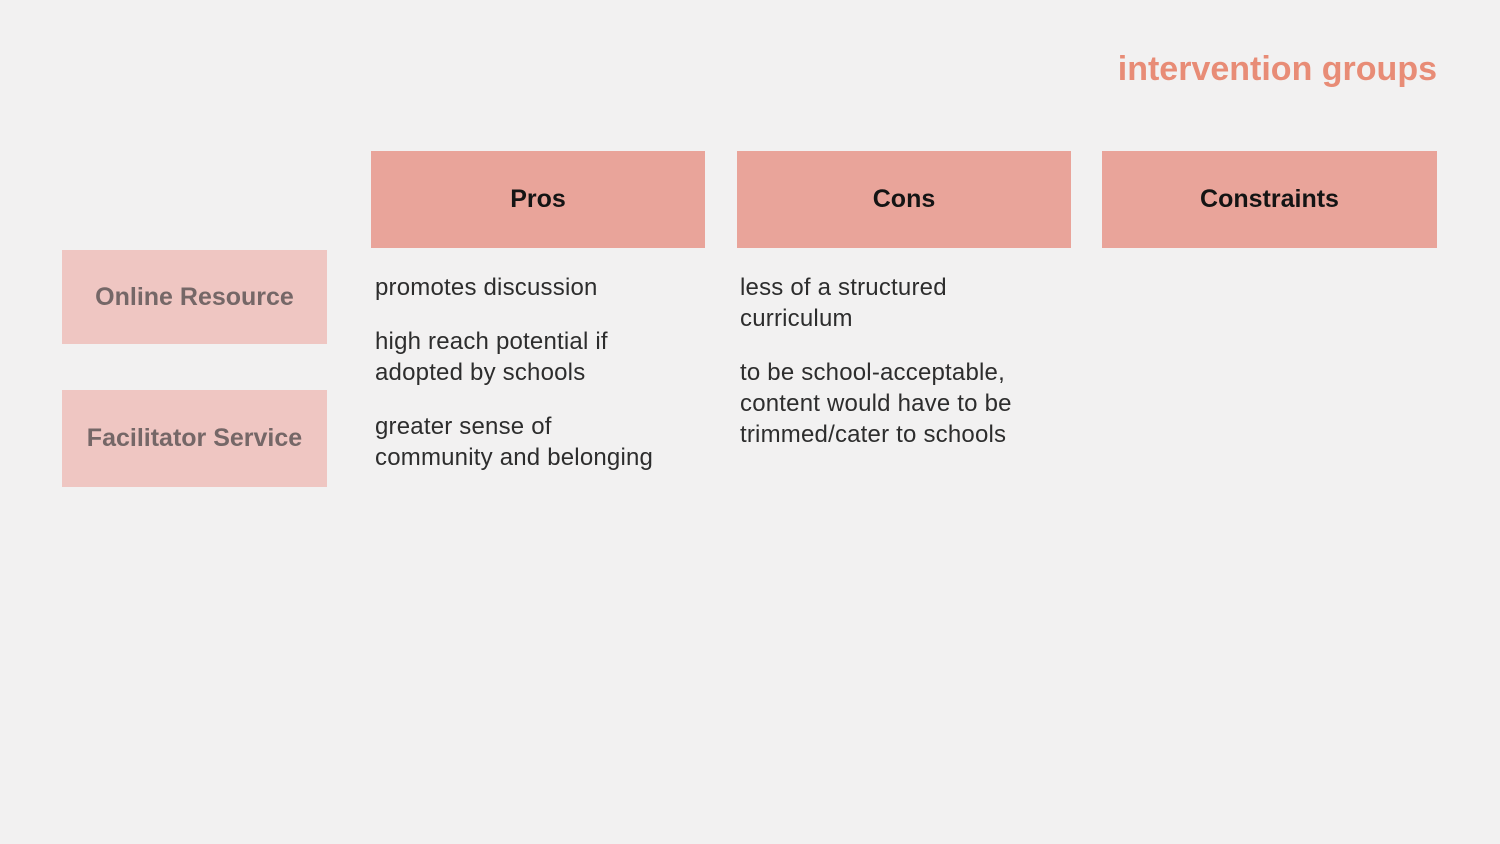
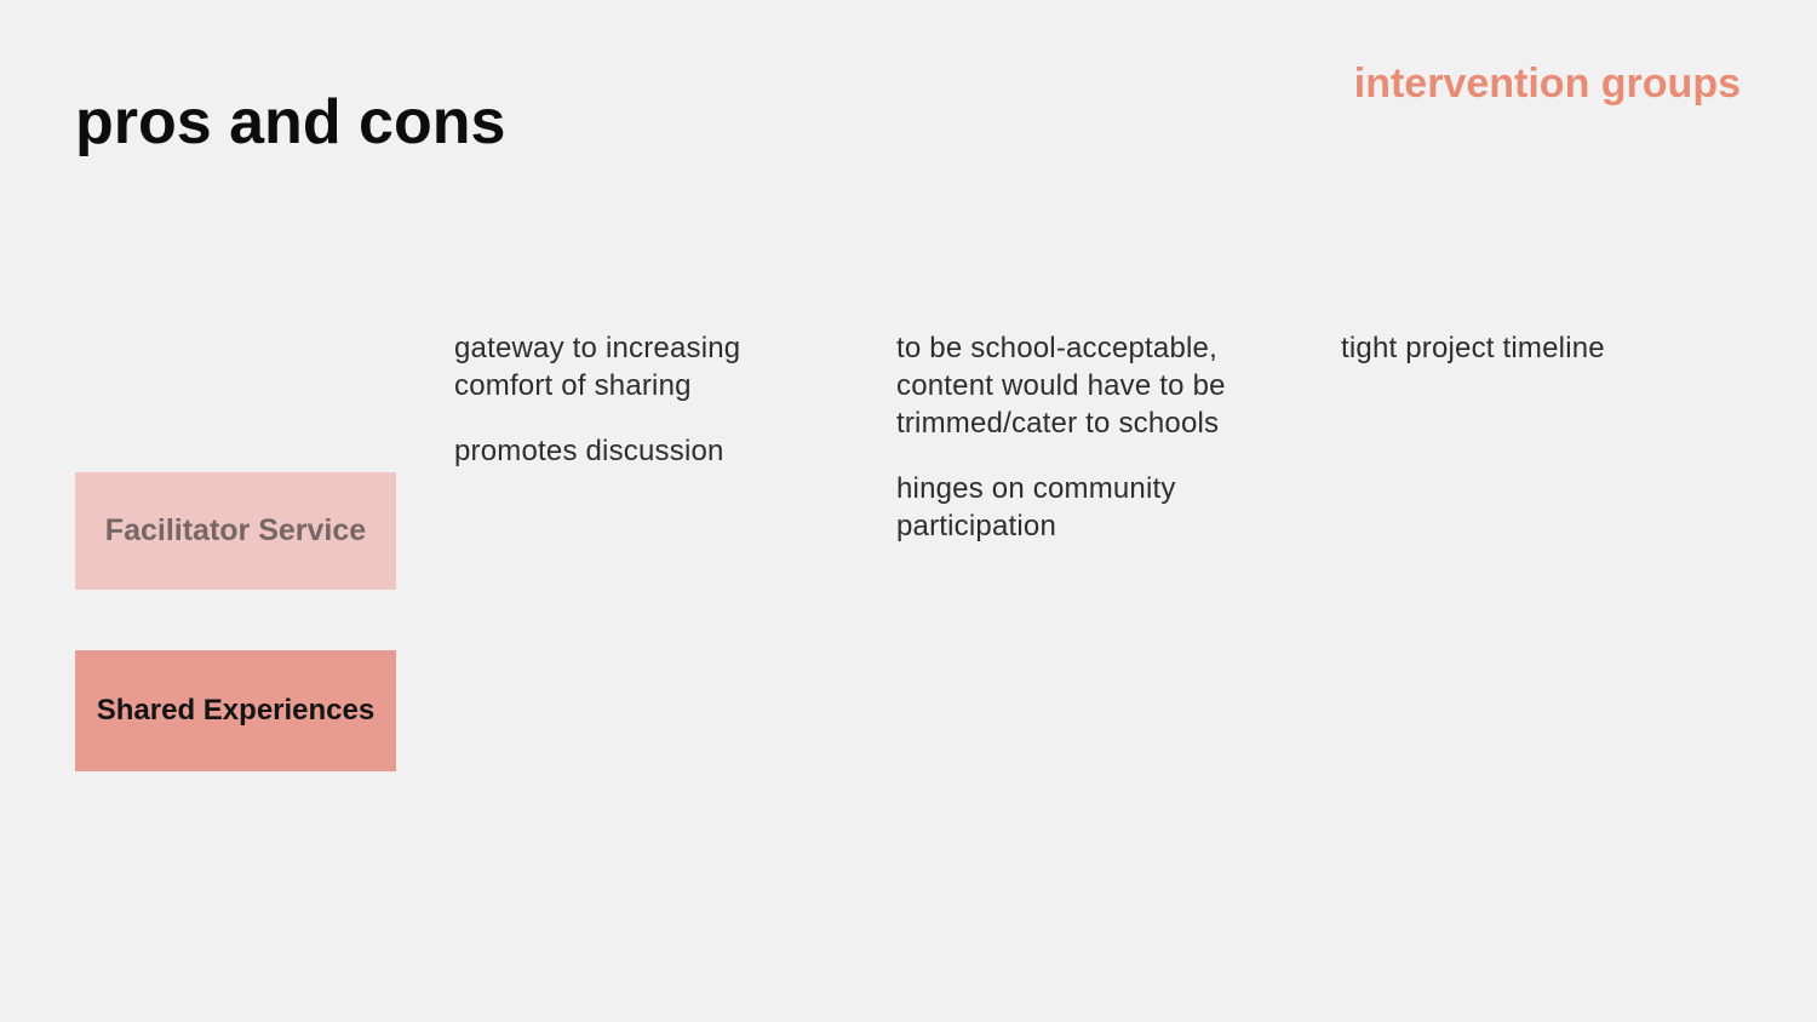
+ pros and cons
  intervention groups
- Pros
- Cons
- Constraints
- Online Resource
  Facilitator Service
+ Shared Experiences
+ gateway to increasing
+ comfort of sharing
  promotes discussion
- high reach potential if
- adopted by schools
- greater sense of
- community and belonging
- less of a structured
- curriculum
  to be school-acceptable,
  content would have to be
  trimmed/cater to schools
+ hinges on community
+ participation
+ tight project timeline
